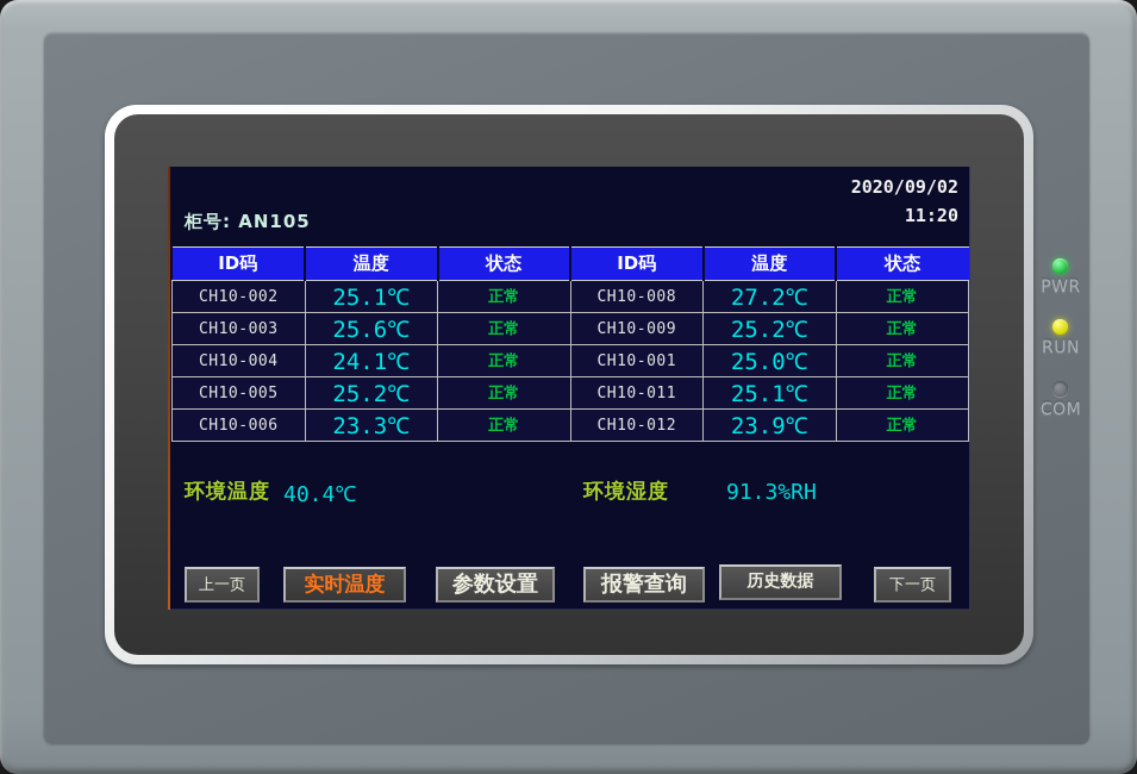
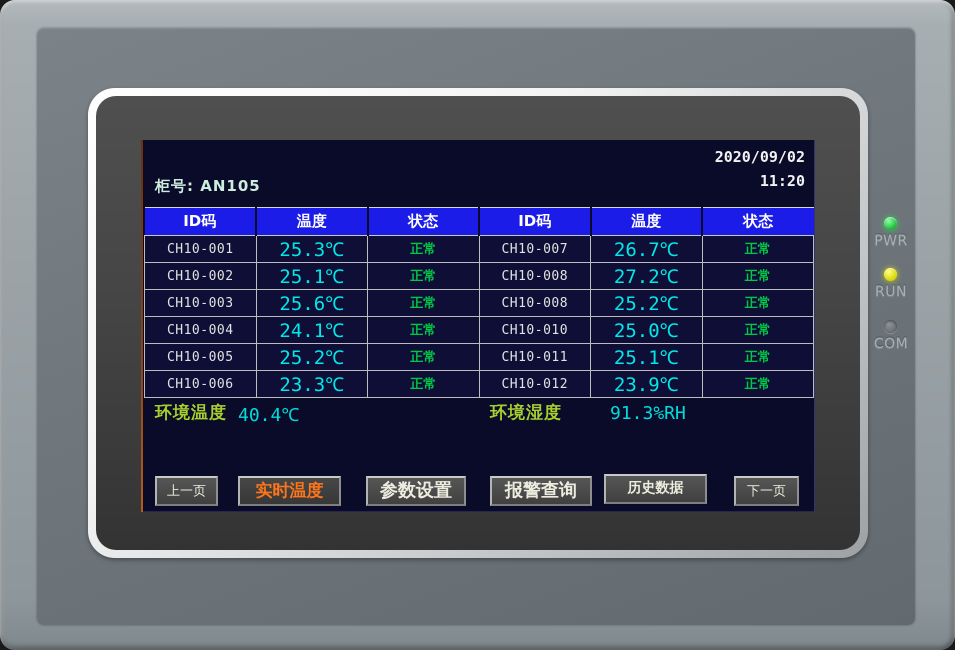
  2020/09/02
  11:20
  柜号: AN105
  ID码	温度	状态	ID码	温度	状态
+ CH10-001	25.3℃	正常	CH10-007	26.7℃	正常
  CH10-002	25.1℃	正常	CH10-008	27.2℃	正常
- CH10-003	25.6℃	正常	CH10-009	25.2℃	正常
+ CH10-003	25.6℃	正常	CH10-008	25.2℃	正常
- CH10-004	24.1℃	正常	CH10-001	25.0℃	正常
+ CH10-004	24.1℃	正常	CH10-010	25.0℃	正常
  CH10-005	25.2℃	正常	CH10-011	25.1℃	正常
  CH10-006	23.3℃	正常	CH10-012	23.9℃	正常
  环境温度
  40.4℃
  环境湿度
  91.3%RH
  上一页
  实时温度
  参数设置
  报警查询
  历史数据
  下一页
  PWR
  RUN
  COM
